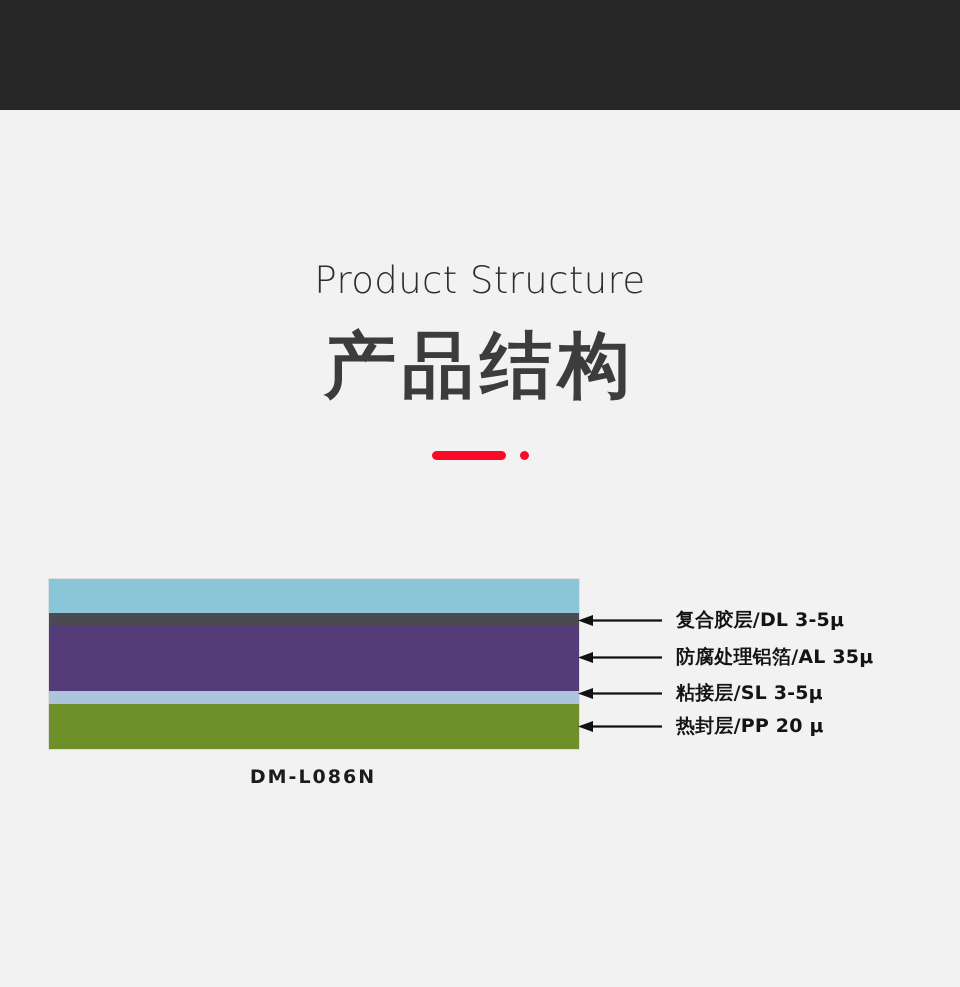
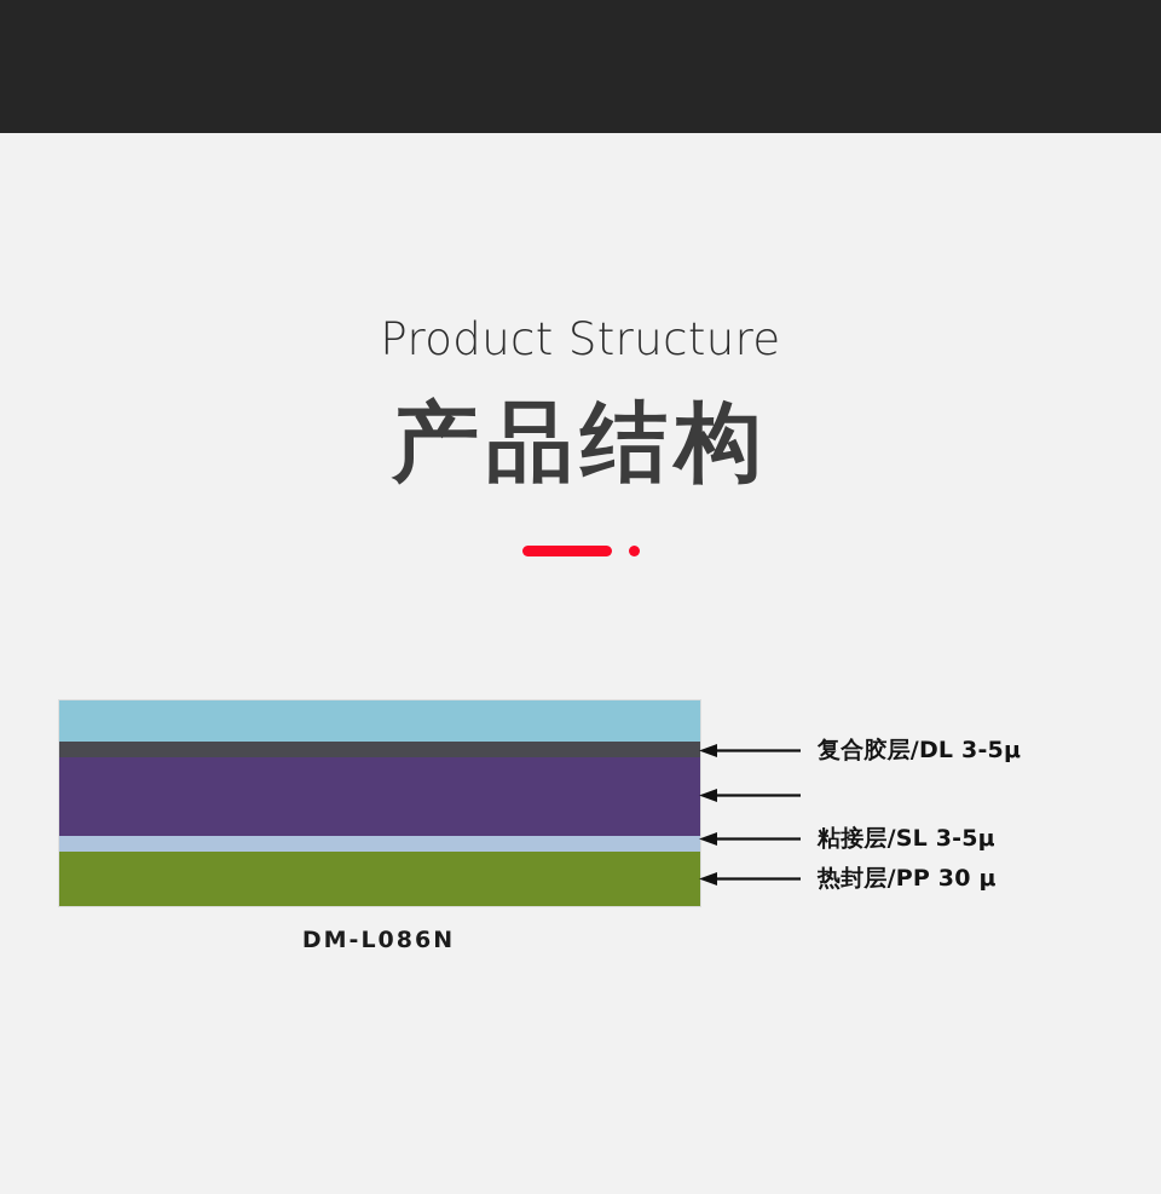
  Product Structure
  产品结构
  DM-L086N
  复合胶层/DL 3-5μ
- 防腐处理铝箔/AL 35μ
  粘接层/SL 3-5μ
- 热封层/PP 20 μ
+ 热封层/PP 30 μ
